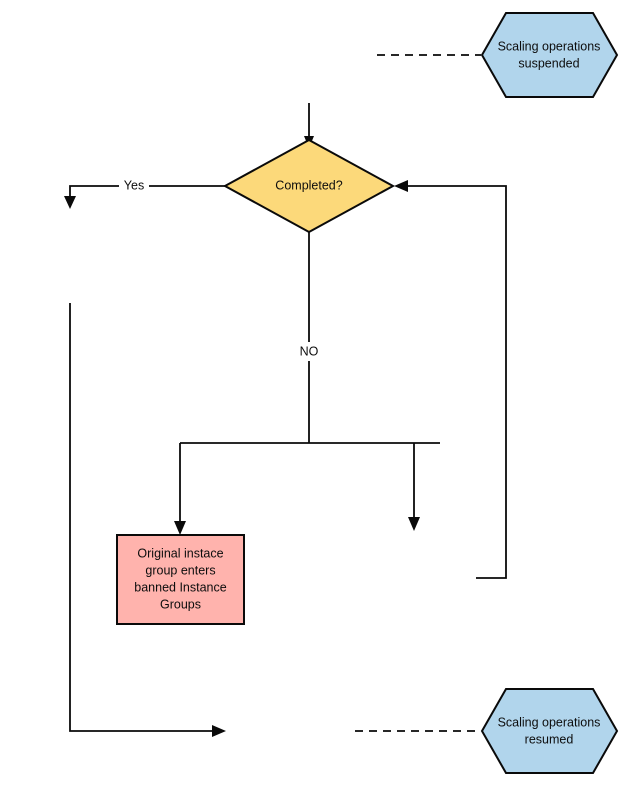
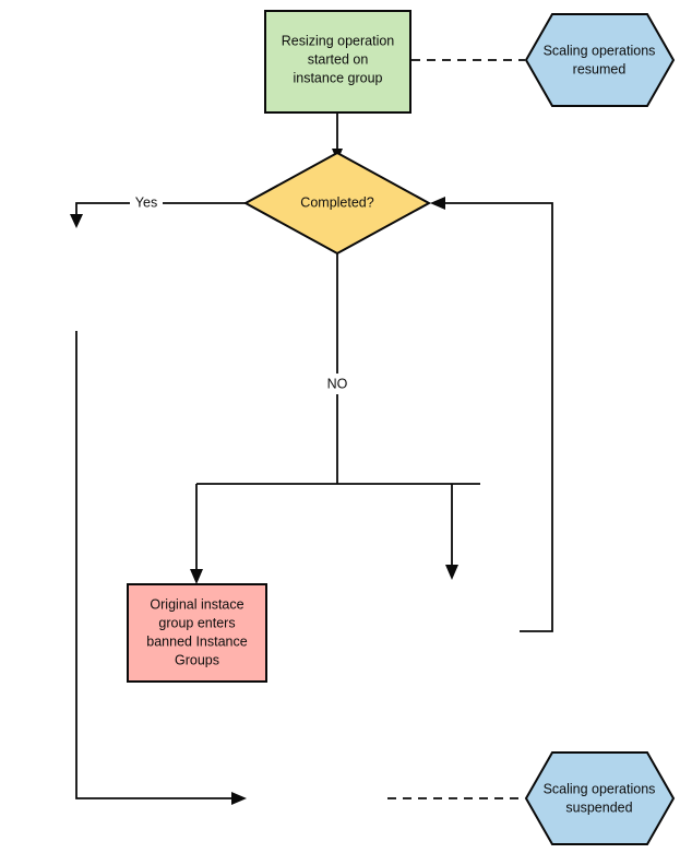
  Yes
  NO
+ Resizing operation
+ started on
+ instance group
  Scaling operations
- suspended
+ resumed
  Completed?
  Original instace
  group enters
  banned Instance
  Groups
  Scaling operations
- resumed
+ suspended
